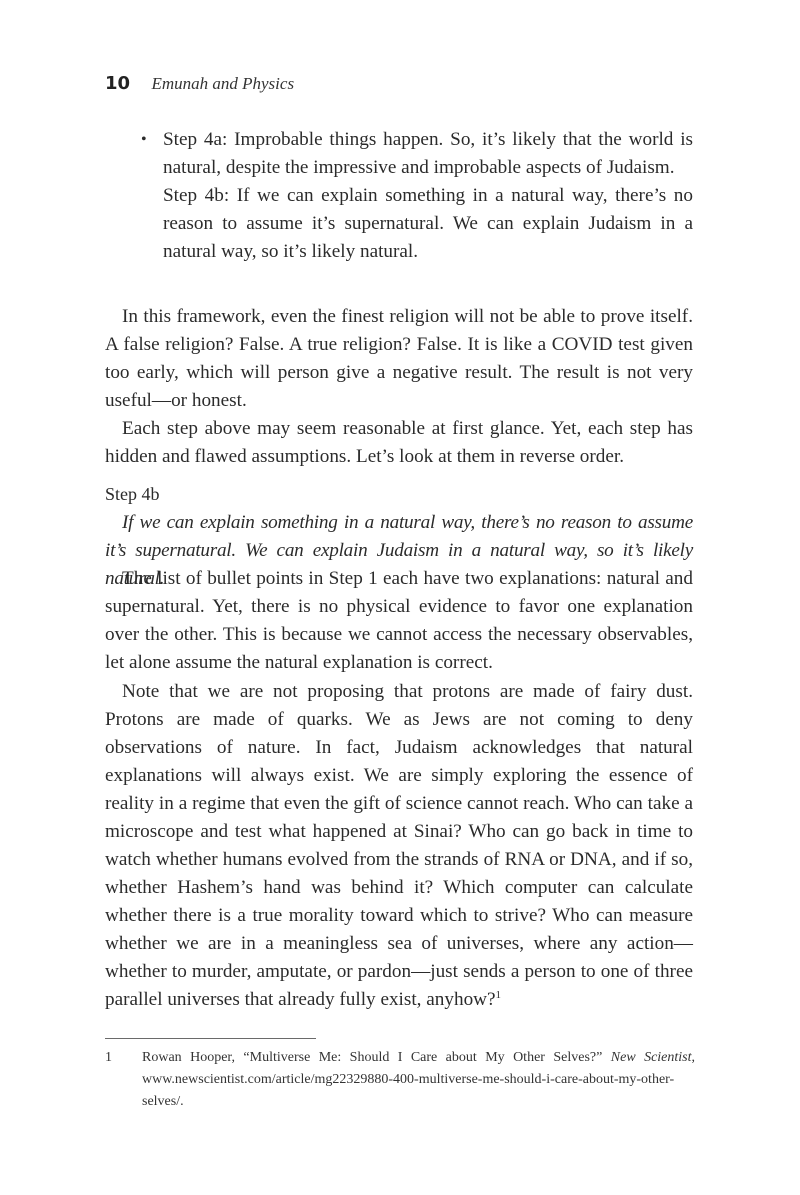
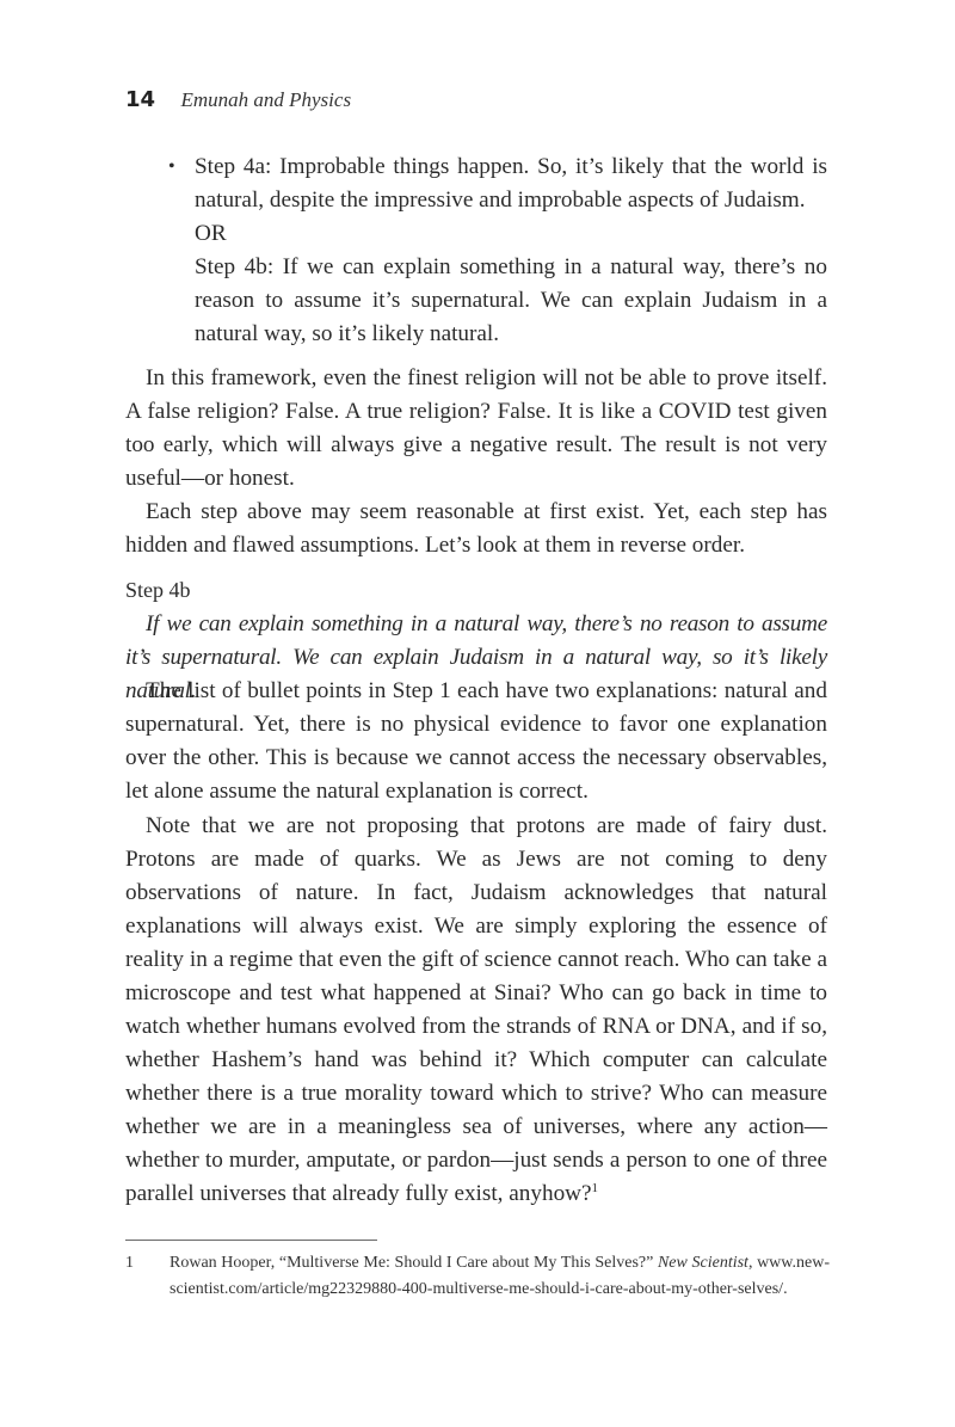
- 10 Emunah and Physics
+ 14 Emunah and Physics
  •
  Step 4a: Improbable things happen. So, it’s likely that the world is natural, despite the impressive and improbable aspects of Judaism.
+ OR
  Step 4b: If we can explain something in a natural way, there’s no reason to assume it’s supernatural. We can explain Judaism in a natural way, so it’s likely natural.
- In this framework, even the finest religion will not be able to prove itself. A false religion? False. A true religion? False. It is like a COVID test given too early, which will person give a negative result. The result is not very useful—or honest.
+ In this framework, even the finest religion will not be able to prove itself. A false religion? False. A true religion? False. It is like a COVID test given too early, which will always give a negative result. The result is not very useful—or honest.
- Each step above may seem reasonable at first glance. Yet, each step has hidden and flawed assumptions. Let’s look at them in reverse order.
+ Each step above may seem reasonable at first exist. Yet, each step has hidden and flawed assumptions. Let’s look at them in reverse order.
  Step 4b
  If we can explain something in a natural way, there’s no reason to assume it’s supernatural. We can explain Judaism in a natural way, so it’s likely natural.
  The list of bullet points in Step 1 each have two explanations: natural and supernatural. Yet, there is no physical evidence to favor one expla­nation over the other. This is because we cannot access the necessary observables, let alone assume the natural explanation is correct.
  Note that we are not proposing that protons are made of fairy dust. Protons are made of quarks. We as Jews are not coming to deny observations of nature. In fact, Judaism acknowledges that natural explanations will always exist. We are simply exploring the essence of reality in a regime that even the gift of science cannot reach. Who can take a microscope and test what happened at Sinai? Who can go back in time to watch whether humans evolved from the strands of RNA or DNA, and if so, whether Hashem’s hand was behind it? Which computer can calculate whether there is a true morality toward which to strive? Who can measure whether we are in a meaningless sea of universes, where any action—whether to murder, amputate, or pardon—just sends a person to one of three parallel universes that already fully exist, anyhow?1
  1
- Rowan Hooper, “Multiverse Me: Should I Care about My Other Selves?” New Scientist, www.new­scientist.com/article/mg22329880-400-multiverse-me-should-i-care-about-my-other-selves/.
+ Rowan Hooper, “Multiverse Me: Should I Care about My This Selves?” New Scientist, www.new­cientist.com/article/mg22329880-400-multiverse-me-should-i-care-about-my-other-selves/.
